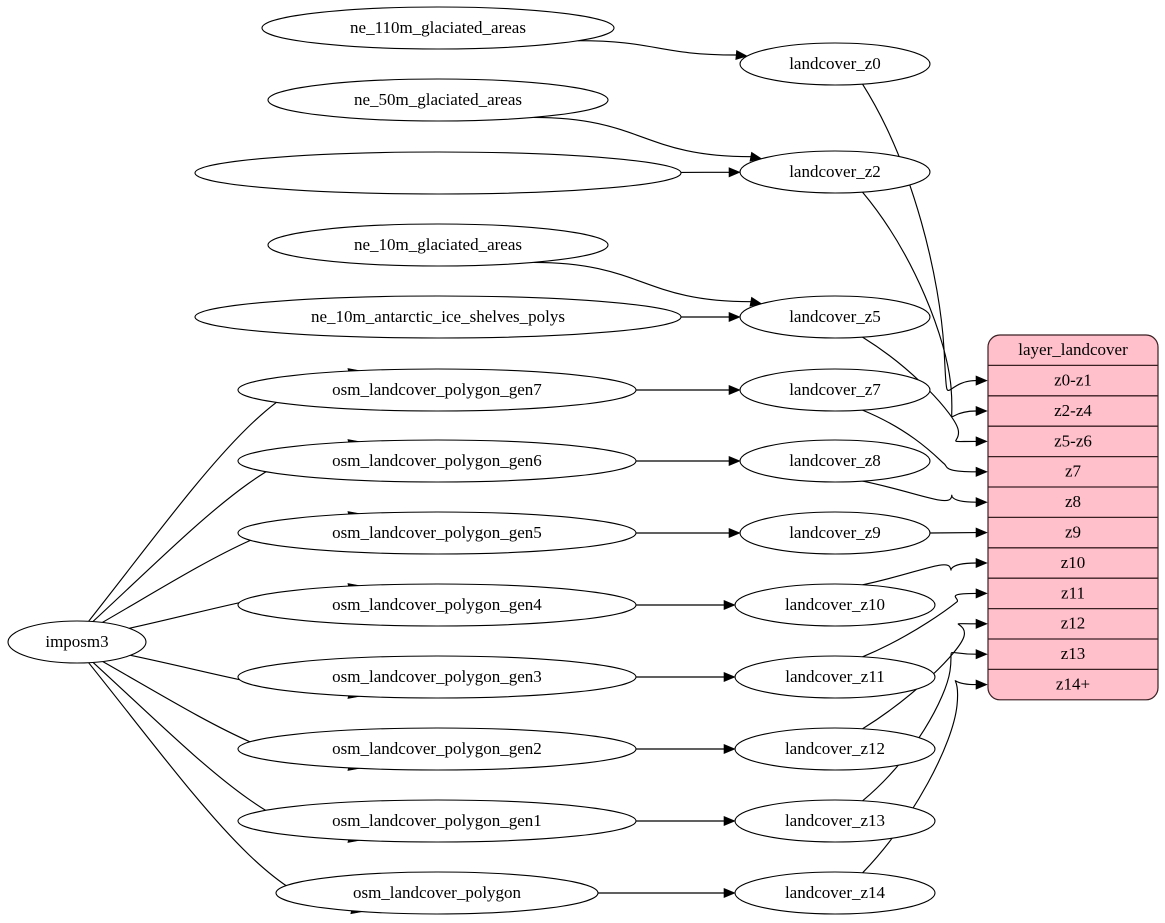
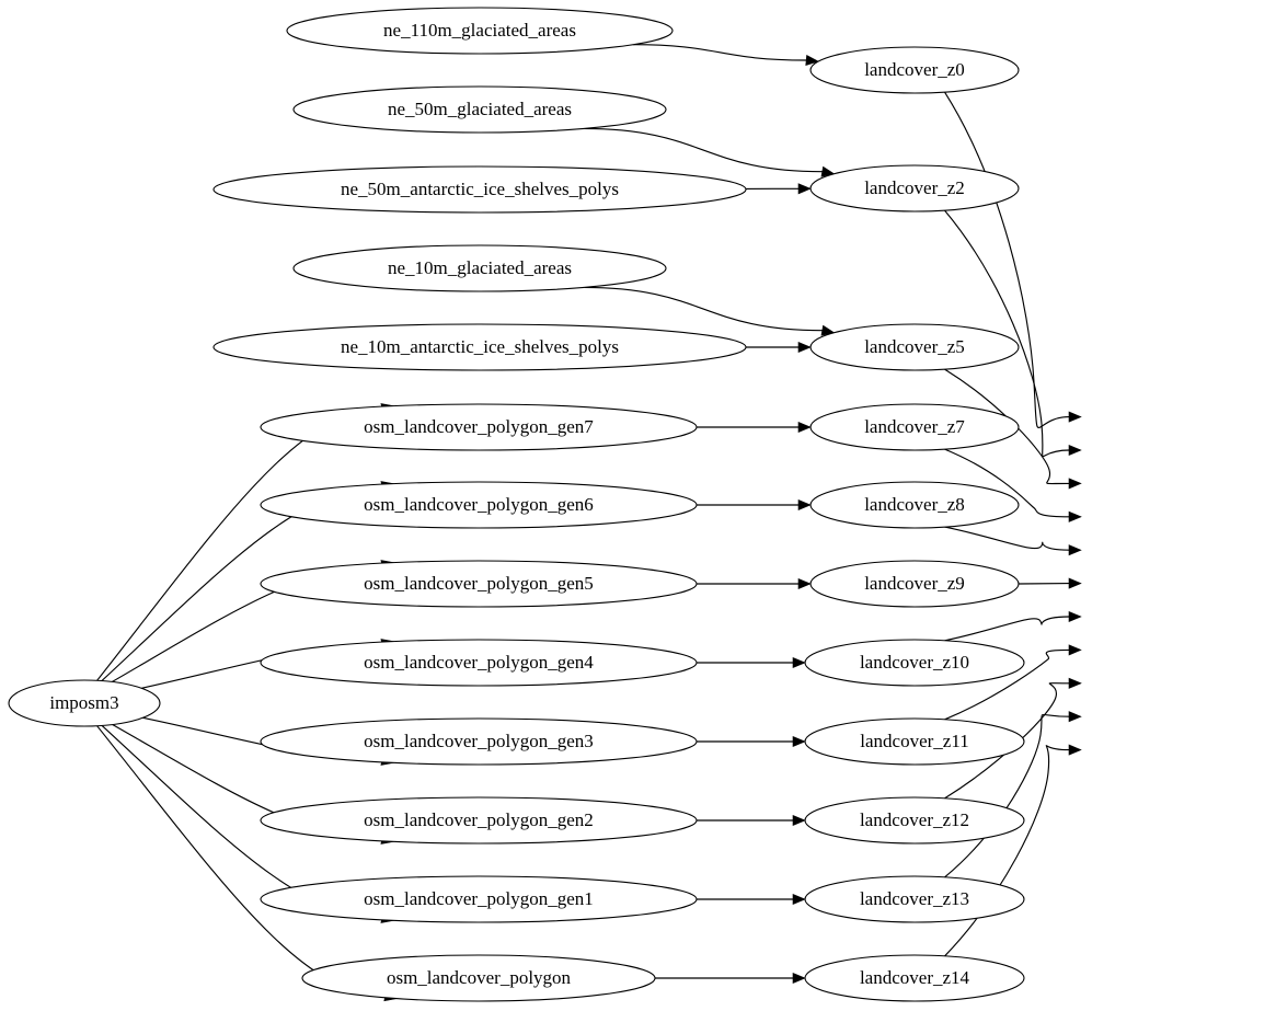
  imposm3
  ne_110m_glaciated_areas
  ne_50m_glaciated_areas
+ ne_50m_antarctic_ice_shelves_polys
  ne_10m_glaciated_areas
  ne_10m_antarctic_ice_shelves_polys
  osm_landcover_polygon_gen7
  osm_landcover_polygon_gen6
  osm_landcover_polygon_gen5
  osm_landcover_polygon_gen4
  osm_landcover_polygon_gen3
  osm_landcover_polygon_gen2
  osm_landcover_polygon_gen1
  osm_landcover_polygon
  landcover_z0
  landcover_z2
  landcover_z5
  landcover_z7
  landcover_z8
  landcover_z9
  landcover_z10
  landcover_z11
  landcover_z12
  landcover_z13
  landcover_z14
- layer_landcover
- z0-z1
- z2-z4
- z5-z6
- z7
- z8
- z9
- z10
- z11
- z12
- z13
- z14+
